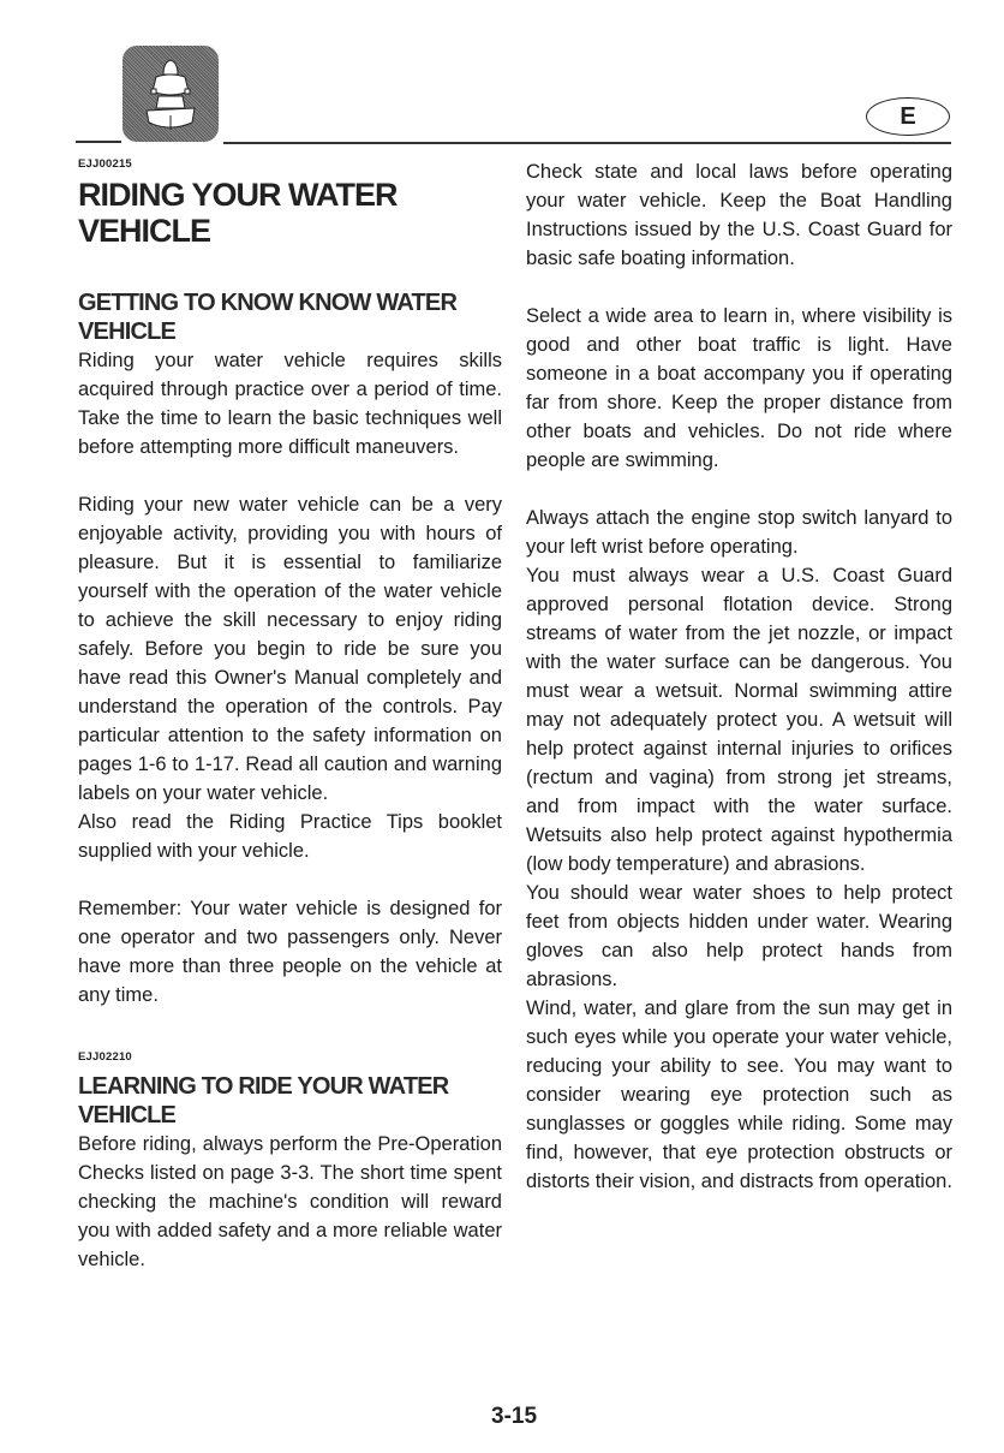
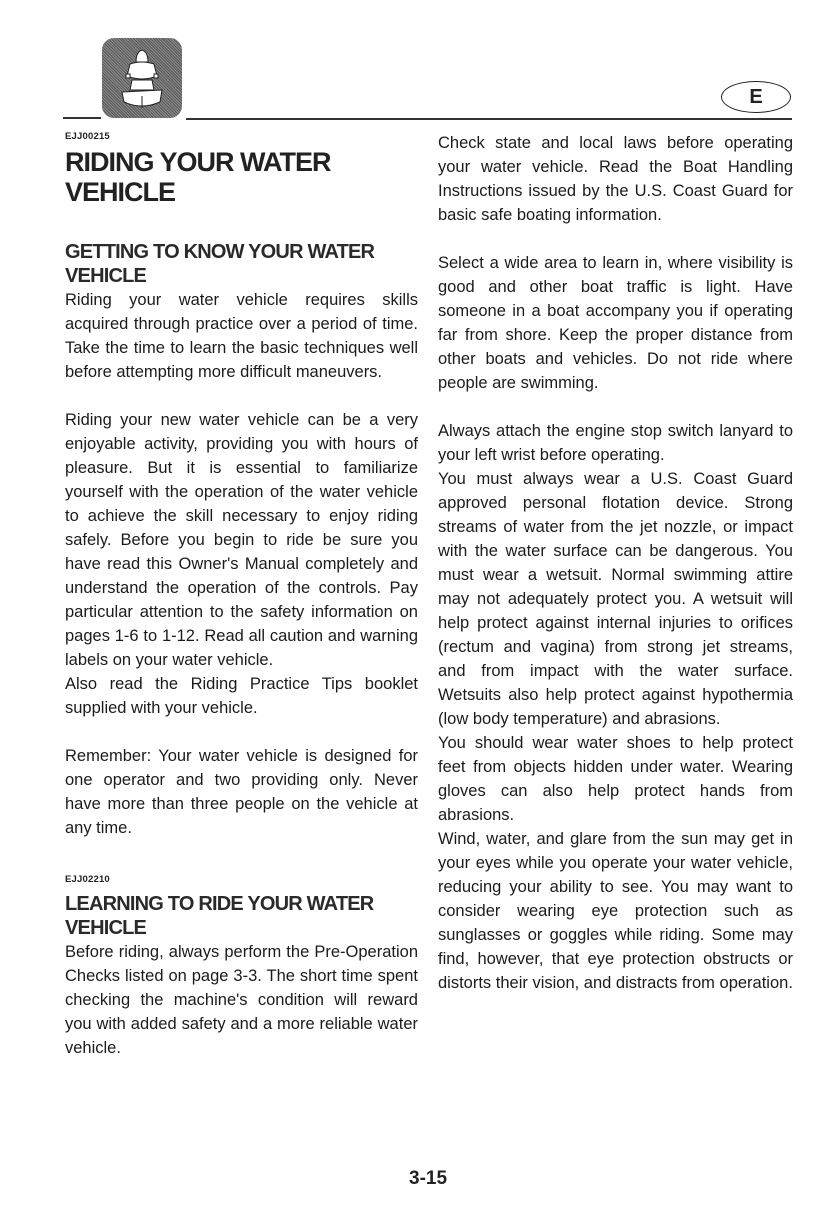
  E
  EJJ00215
  RIDING YOUR WATER VEHICLE
- GETTING TO KNOW KNOW WATER VEHICLE
+ GETTING TO KNOW YOUR WATER VEHICLE
  Riding your water vehicle requires skills acquired through practice over a period of time. Take the time to learn the basic techniques well before attempting more difficult maneuvers.
- Riding your new water vehicle can be a very enjoyable activity, providing you with hours of pleasure. But it is essential to familiarize yourself with the operation of the water vehicle to achieve the skill necessary to enjoy riding safely. Before you begin to ride be sure you have read this Owner's Manual completely and understand the operation of the controls. Pay particular attention to the safety information on pages 1-6 to 1-17. Read all caution and warning labels on your water vehicle.
+ Riding your new water vehicle can be a very enjoyable activity, providing you with hours of pleasure. But it is essential to familiarize yourself with the operation of the water vehicle to achieve the skill necessary to enjoy riding safely. Before you begin to ride be sure you have read this Owner's Manual completely and understand the operation of the controls. Pay particular attention to the safety information on pages 1-6 to 1-12. Read all caution and warning labels on your water vehicle.
  Also read the Riding Practice Tips booklet supplied with your vehicle.
- Remember: Your water vehicle is designed for one operator and two passengers only. Never have more than three people on the vehicle at any time.
+ Remember: Your water vehicle is designed for one operator and two providing only. Never have more than three people on the vehicle at any time.
  EJJ02210
  LEARNING TO RIDE YOUR WATER VEHICLE
  Before riding, always perform the Pre-Operation Checks listed on page 3-3. The short time spent checking the machine's condition will reward you with added safety and a more reliable water vehicle.
- Check state and local laws before operating your water vehicle. Keep the Boat Handling Instructions issued by the U.S. Coast Guard for basic safe boating information.
+ Check state and local laws before operating your water vehicle. Read the Boat Handling Instructions issued by the U.S. Coast Guard for basic safe boating information.
  Select a wide area to learn in, where visibility is good and other boat traffic is light. Have someone in a boat accompany you if operating far from shore. Keep the proper distance from other boats and vehicles. Do not ride where people are swimming.
  Always attach the engine stop switch lanyard to your left wrist before operating.
  You must always wear a U.S. Coast Guard approved personal flotation device. Strong streams of water from the jet nozzle, or impact with the water surface can be dangerous. You must wear a wetsuit. Normal swimming attire may not adequately protect you. A wetsuit will help protect against internal injuries to orifices (rectum and vagina) from strong jet streams, and from impact with the water surface. Wetsuits also help protect against hypothermia (low body temperature) and abrasions.
  You should wear water shoes to help protect feet from objects hidden under water. Wearing gloves can also help protect hands from abrasions.
- Wind, water, and glare from the sun may get in such eyes while you operate your water vehicle, reducing your ability to see. You may want to consider wearing eye protection such as sunglasses or goggles while riding. Some may find, however, that eye protection obstructs or distorts their vision, and distracts from operation.
+ Wind, water, and glare from the sun may get in your eyes while you operate your water vehicle, reducing your ability to see. You may want to consider wearing eye protection such as sunglasses or goggles while riding. Some may find, however, that eye protection obstructs or distorts their vision, and distracts from operation.
  3-15
